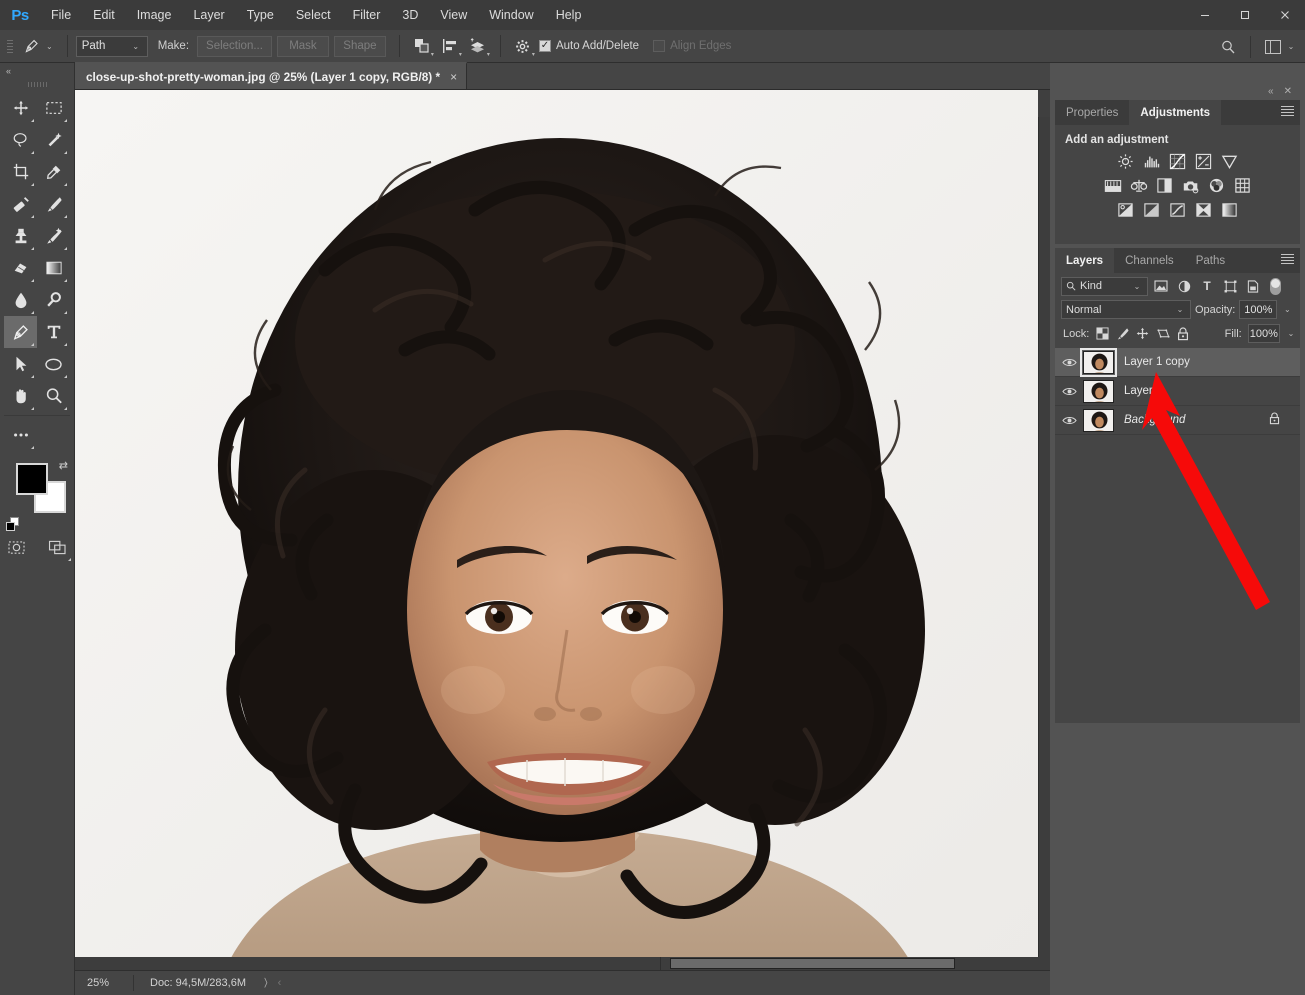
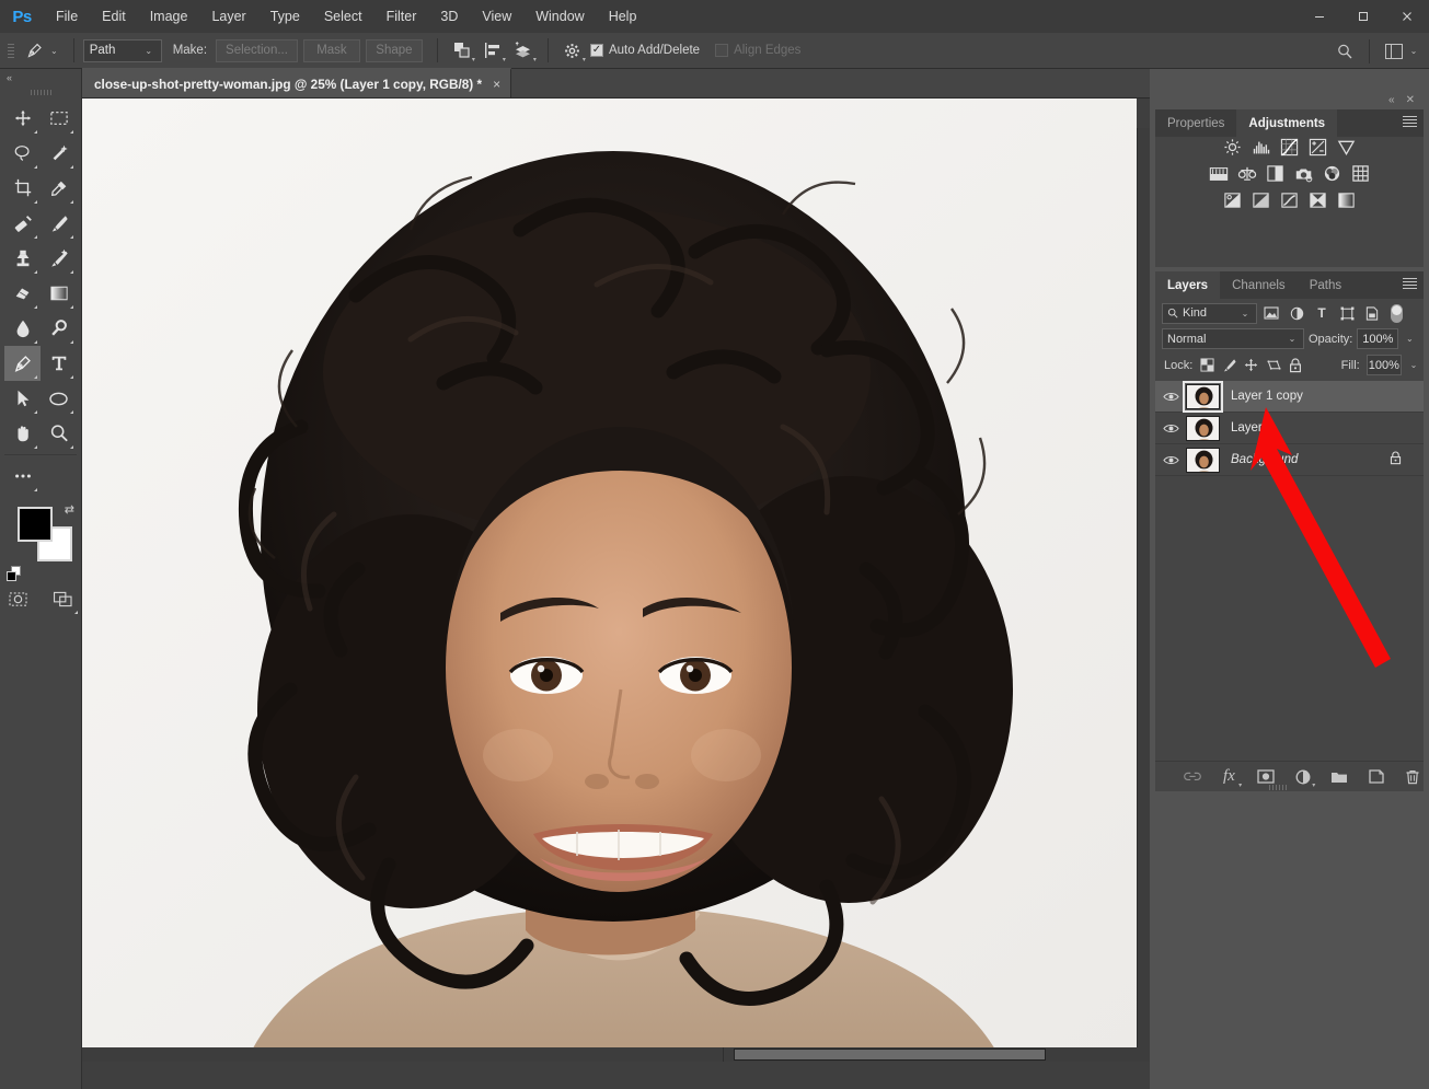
  Ps
  File
  Edit
  Image
  Layer
  Type
  Select
  Filter
  3D
  View
  Window
  Help
  ⌄
  Path
  ⌄
  Make:
  Selection...
  Mask
  Shape
  ✓
  Auto Add/Delete
  Align Edges
  ⌄
  «
  ⇄
  close-up-shot-pretty-woman.jpg @ 25% (Layer 1 copy, RGB/8) *
  ×
- 25%
- Doc: 94,5M/283,6M
- 〉
- ‹
  «
  ✕
  Properties
  Adjustments
- Add an adjustment
  Layers
  Channels
  Paths
  Kind
  ⌄
  T
  Normal
  ⌄
  Opacity:
  100%
  ⌄
  Lock:
  Fill:
  100%
  ⌄
  Layer 1 copy
  Layer
+ fx
